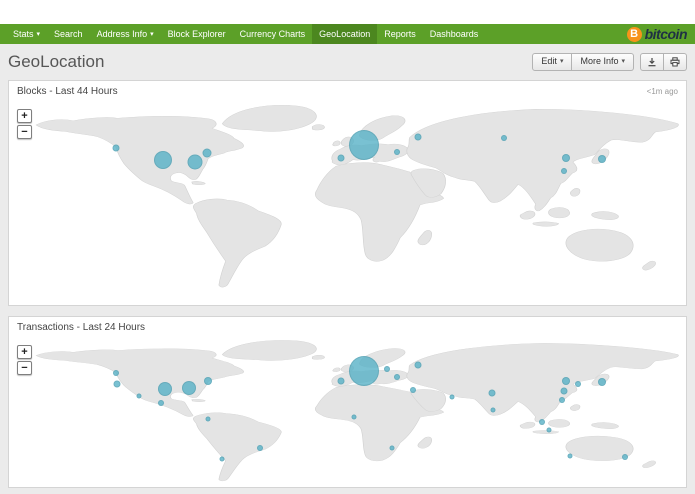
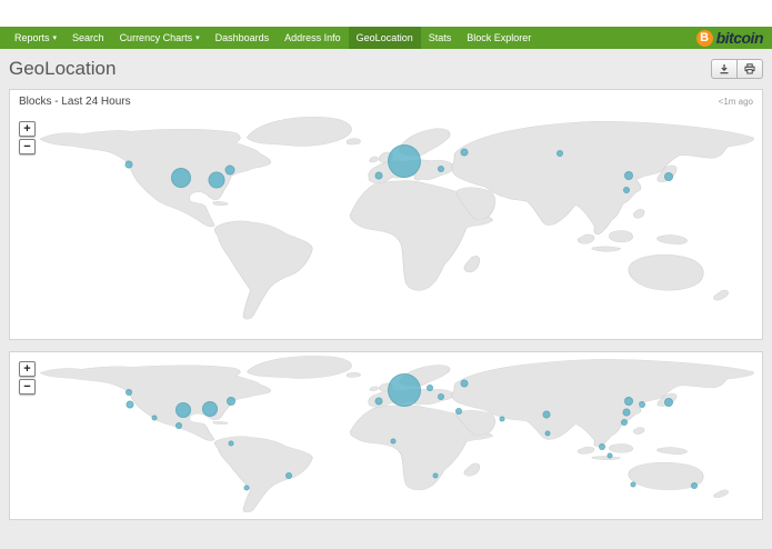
- Stats
+ Reports
  Search
- Address Info
+ Currency Charts
- Block Explorer
+ Dashboards
- Currency Charts
+ Address Info
  GeoLocation
- Reports
+ Stats
- Dashboards
+ Block Explorer
  B
  bitcoin
  GeoLocation
- Edit
- More Info
- Blocks - Last 44 Hours
+ Blocks - Last 24 Hours
  <1m ago
  +
  −
- Transactions - Last 24 Hours
  +
  −
